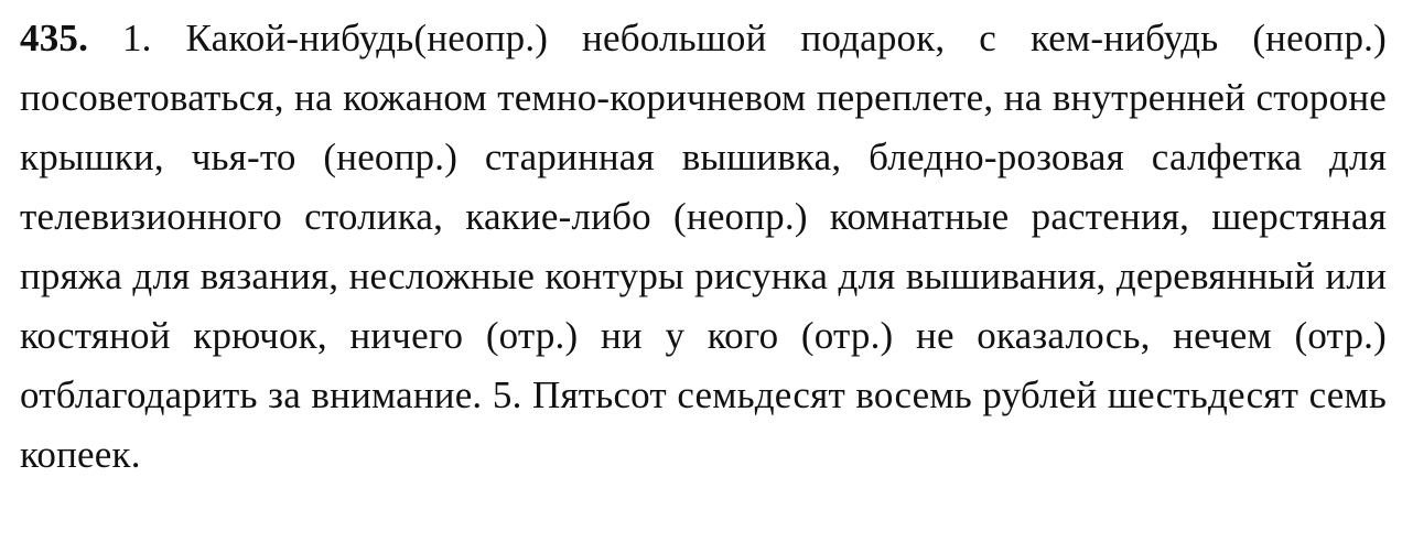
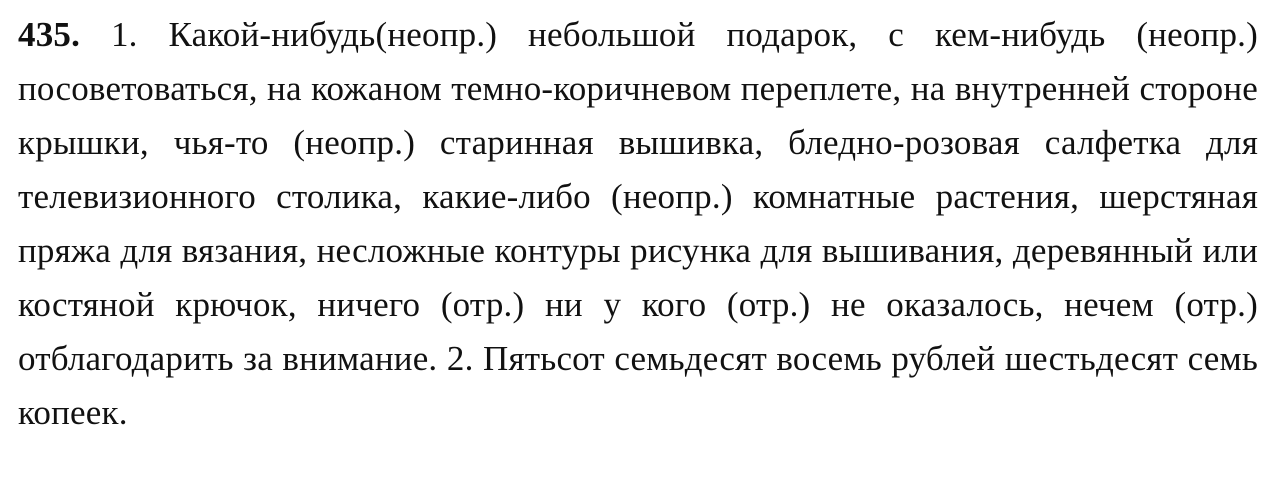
- 435. 1. Какой-нибудь(неопр.) небольшой подарок, с кем-нибудь (неопр.) посоветоваться, на кожаном темно-коричневом переплете, на внутренней стороне крышки, чья-то (неопр.) старинная вышивка, бледно-розовая салфетка для телевизионного столика, какие-либо (неопр.) комнатные растения, шерстяная пряжа для вязания, несложные контуры рисунка для вышивания, деревянный или костяной крючок, ничего (отр.) ни у кого (отр.) не оказалось, нечем (отр.) отблагодарить за внимание. 5. Пятьсот семьдесят восемь рублей шестьдесят семь копеек.
+ 435. 1. Какой-нибудь(неопр.) небольшой подарок, с кем-нибудь (неопр.) посоветоваться, на кожаном темно-коричневом переплете, на внутренней стороне крышки, чья-то (неопр.) старинная вышивка, бледно-розовая салфетка для телевизионного столика, какие-либо (неопр.) комнатные растения, шерстяная пряжа для вязания, несложные контуры рисунка для вышивания, деревянный или костяной крючок, ничего (отр.) ни у кого (отр.) не оказалось, нечем (отр.) отблагодарить за внимание. 2. Пятьсот семьдесят восемь рублей шестьдесят семь копеек.
